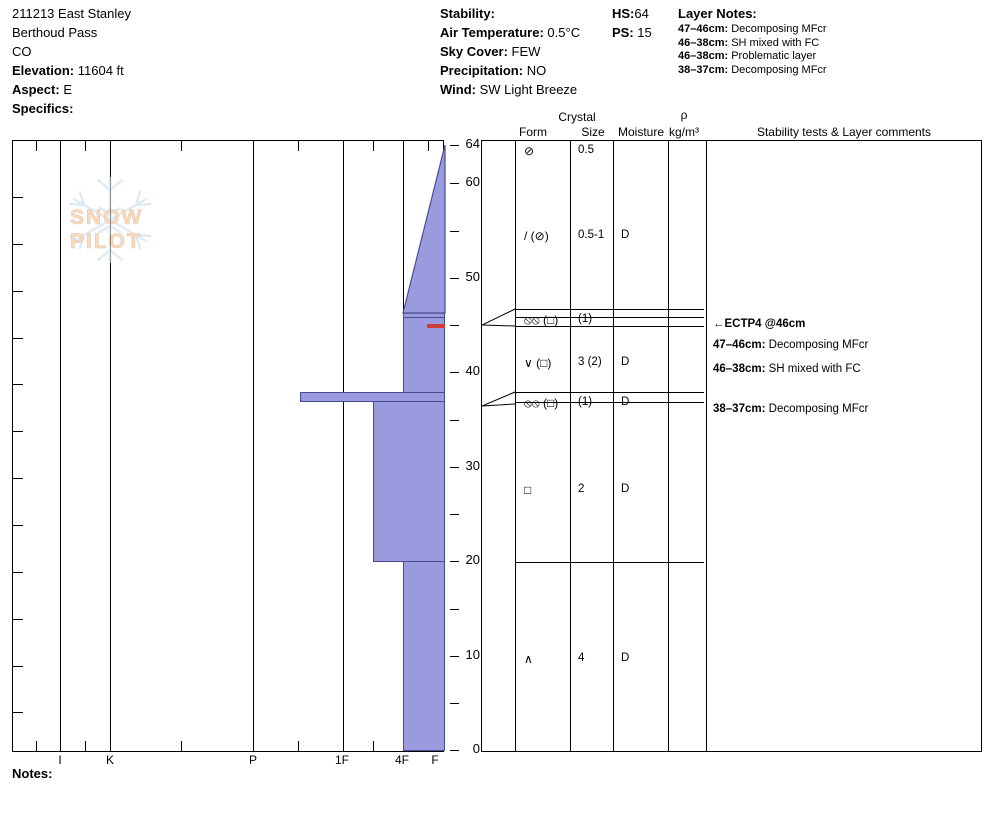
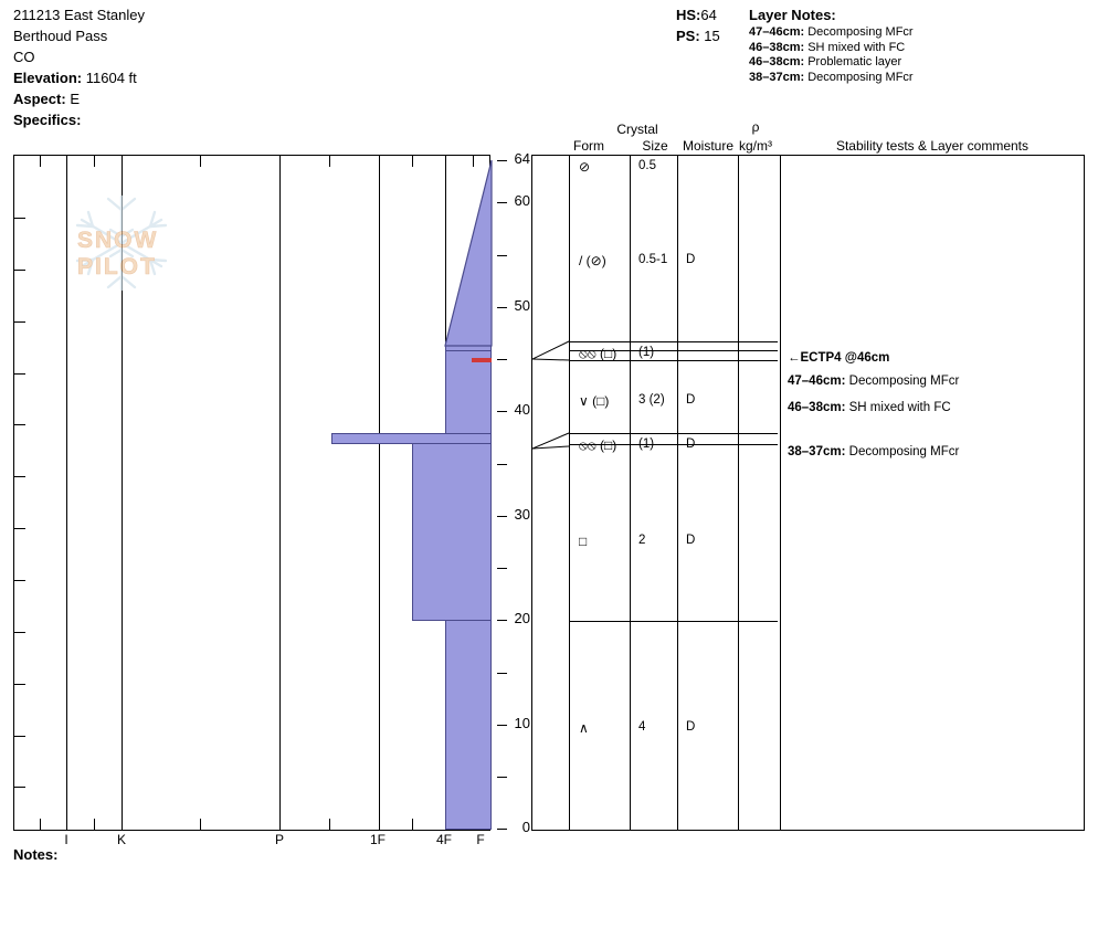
  211213 East Stanley
  Berthoud Pass
  CO
  Elevation: 11604 ft
  Aspect: E
  Specifics:
- Stability:
- Air Temperature: 0.5°C
- Sky Cover: FEW
- Precipitation: NO
- Wind: SW Light Breeze
  HS:64
  PS: 15
  Layer Notes:
  47–46cm: Decomposing MFcr
  46–38cm: SH mixed with FC
  46–38cm: Problematic layer
  38–37cm: Decomposing MFcr
  Crystal
  Form
  Size
  Moisture
  ρ
  kg/m³
  Stability tests & Layer comments
  I
  K
  P
  1F
  4F
  F
  SNOW PILOT
  0
  10
  20
  30
  40
  50
  60
  64
  ⊘
  0.5
  / (⊘)
  0.5-1
  D
  ⦸⦸ (□)
  (1)
  ∨ (□)
  3 (2)
  D
  ⦸⦸ (□)
  (1)
  D
  □
  2
  D
  ∧
  4
  D
  ←ECTP4 @46cm
  47–46cm: Decomposing MFcr
  46–38cm: SH mixed with FC
  38–37cm: Decomposing MFcr
  Notes:
